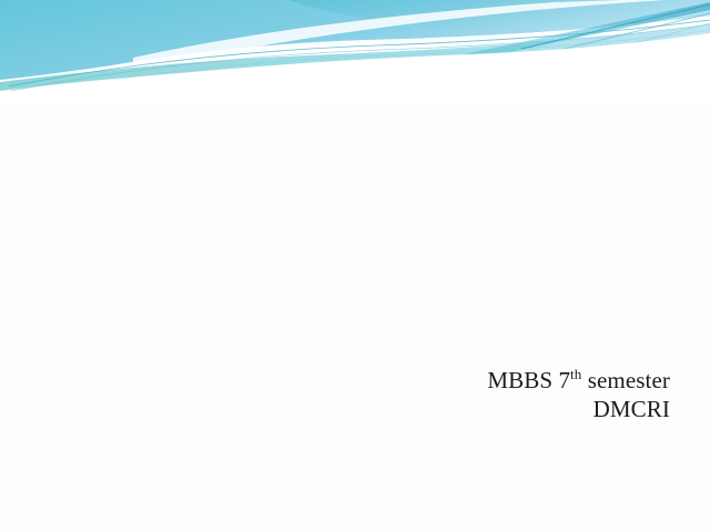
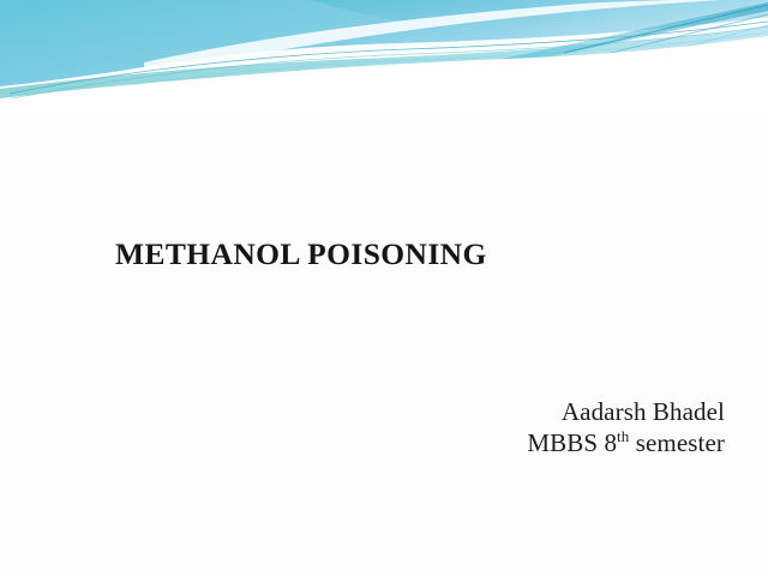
+ METHANOL POISONING
+ Aadarsh Bhadel
- MBBS 7th semester
+ MBBS 8th semester
- DMCRI
